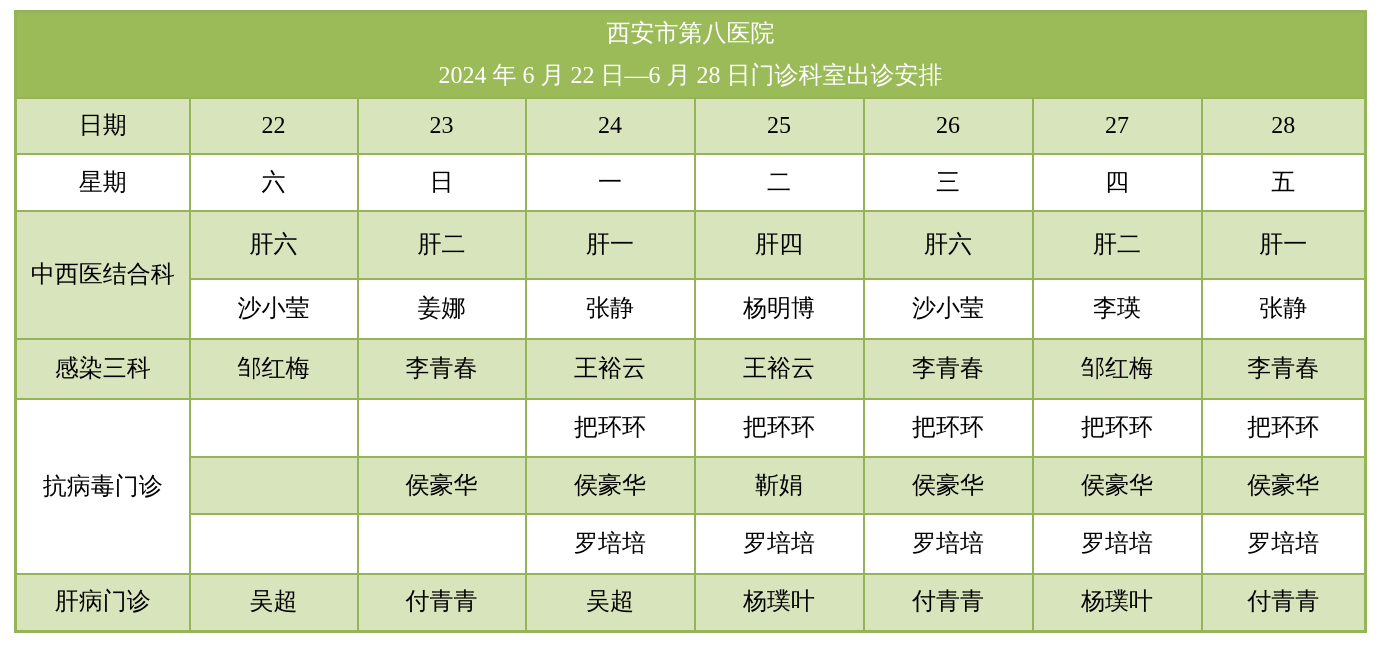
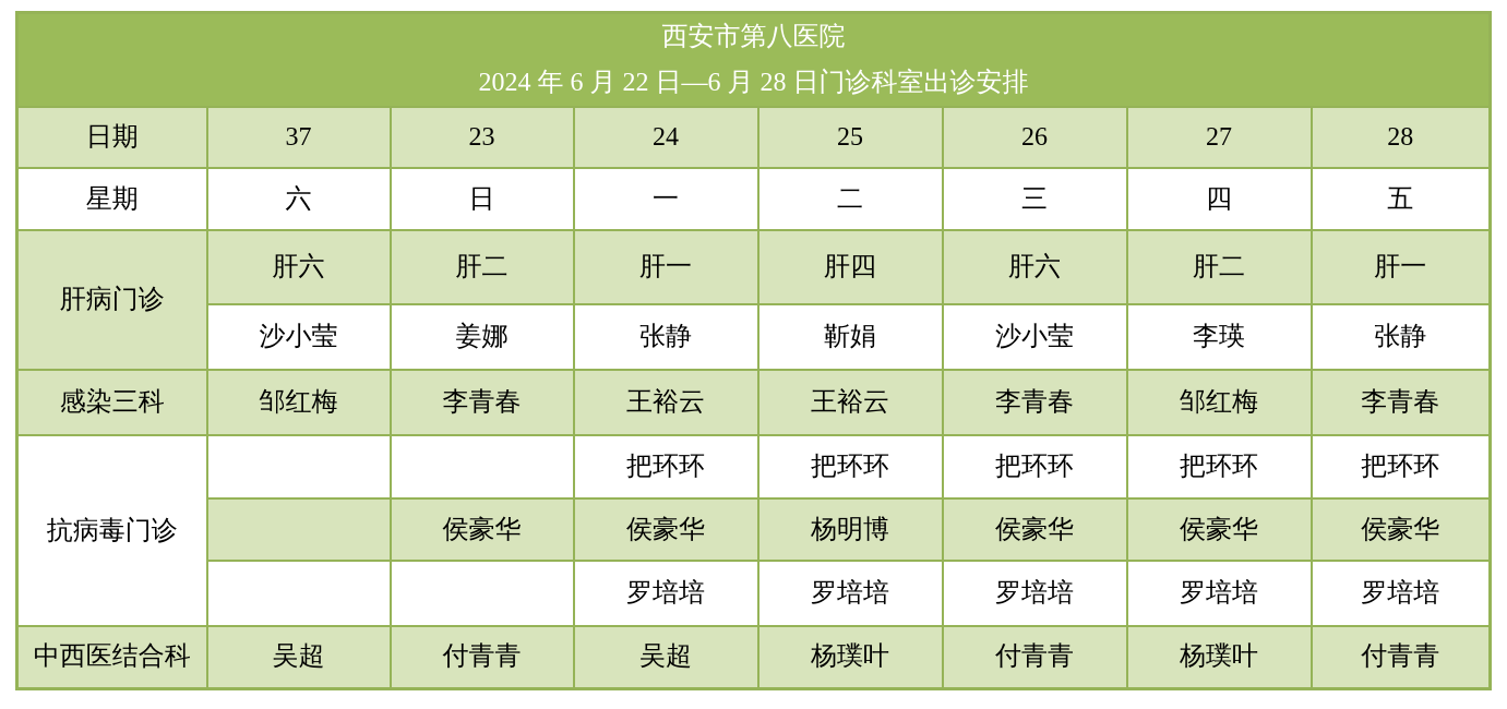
  西安市第八医院 2024 年 6 月 22 日—6 月 28 日门诊科室出诊安排
- 日期	22	23	24	25	26	27	28
+ 日期	37	23	24	25	26	27	28
  星期	六	日	一	二	三	四	五
- 中西医结合科	肝六	肝二	肝一	肝四	肝六	肝二	肝一
+ 肝病门诊	肝六	肝二	肝一	肝四	肝六	肝二	肝一
- 沙小莹	姜娜	张静	杨明博	沙小莹	李瑛	张静
+ 沙小莹	姜娜	张静	靳娟	沙小莹	李瑛	张静
  感染三科	邹红梅	李青春	王裕云	王裕云	李青春	邹红梅	李青春
  抗病毒门诊			把环环	把环环	把环环	把环环	把环环
- 	侯豪华	侯豪华	靳娟	侯豪华	侯豪华	侯豪华
+ 	侯豪华	侯豪华	杨明博	侯豪华	侯豪华	侯豪华
  		罗培培	罗培培	罗培培	罗培培	罗培培
- 肝病门诊	吴超	付青青	吴超	杨璞叶	付青青	杨璞叶	付青青
+ 中西医结合科	吴超	付青青	吴超	杨璞叶	付青青	杨璞叶	付青青
